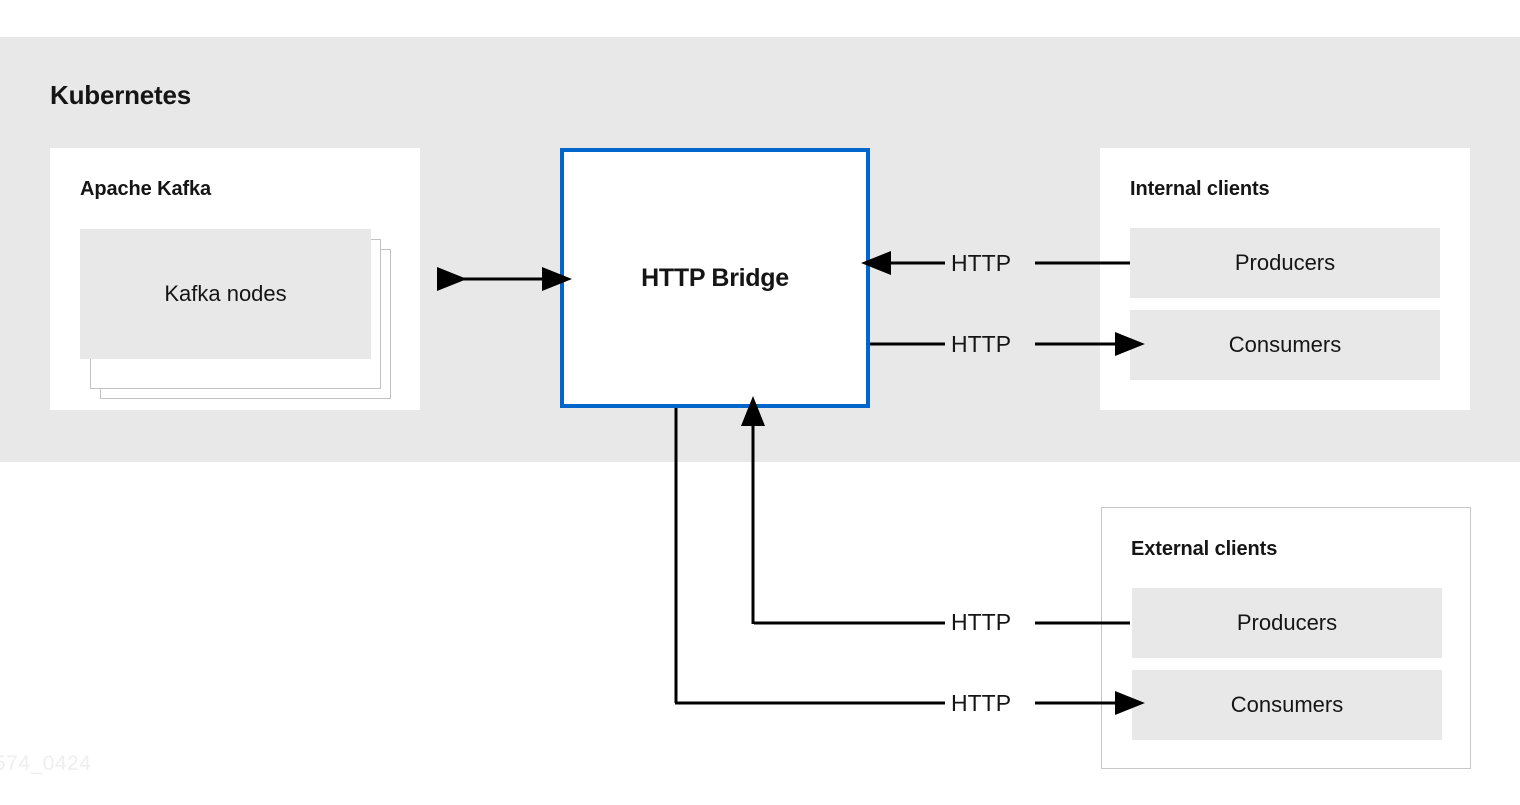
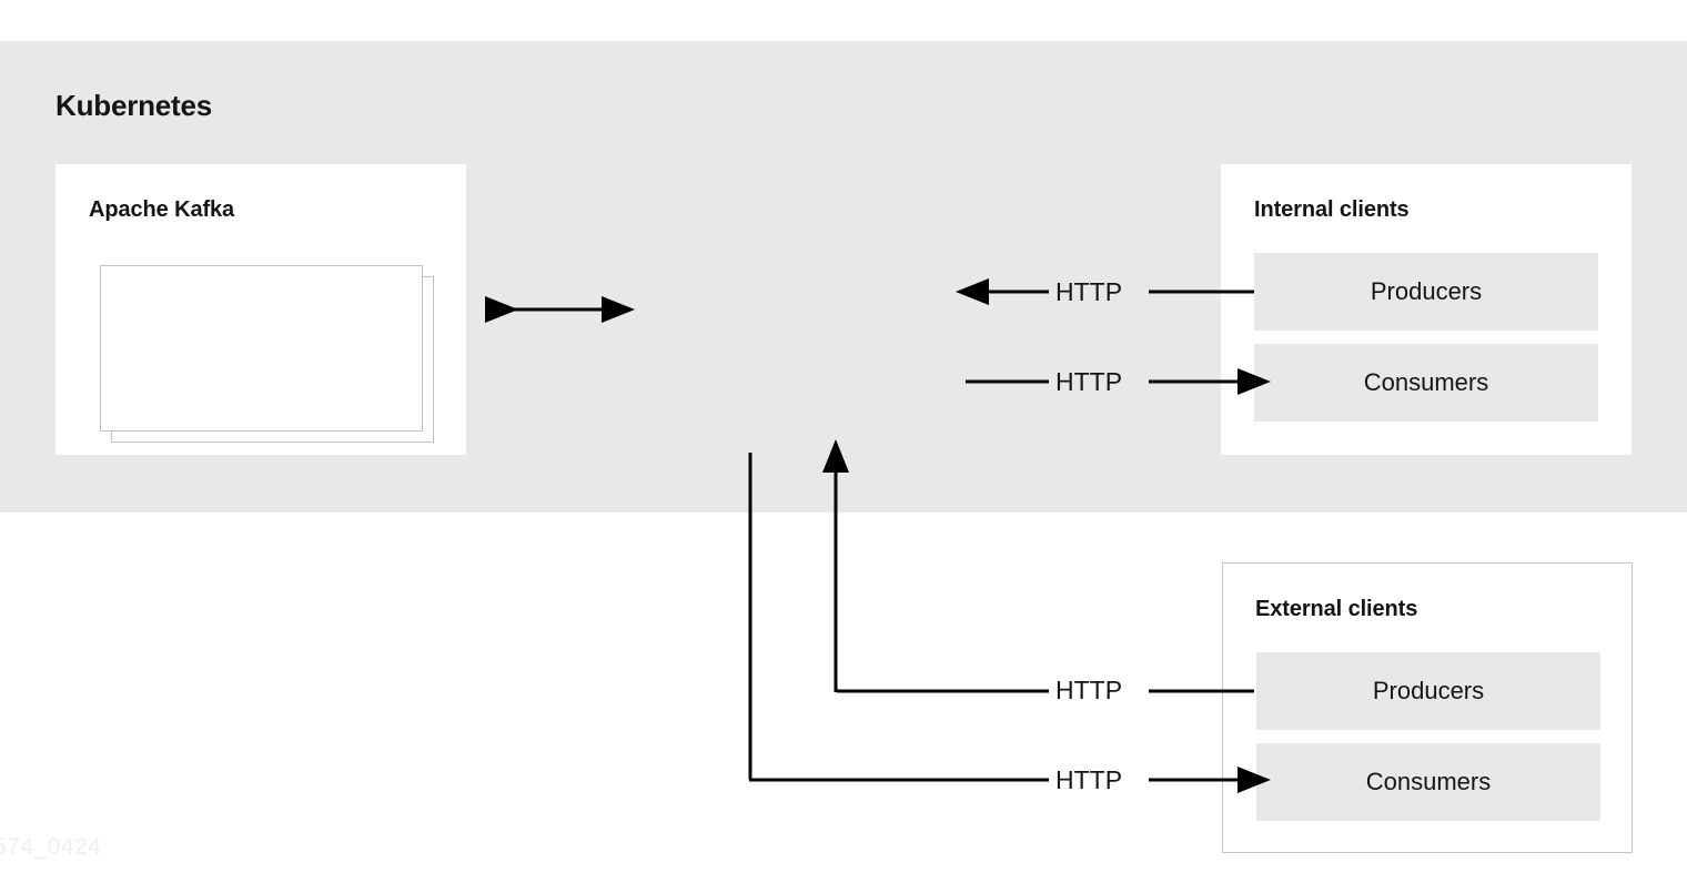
  Kubernetes
  Apache Kafka
- Kafka nodes
- HTTP Bridge
  Internal clients
  Producers
  Consumers
  External clients
  Producers
  Consumers
  HTTP
  HTTP
  HTTP
  HTTP
